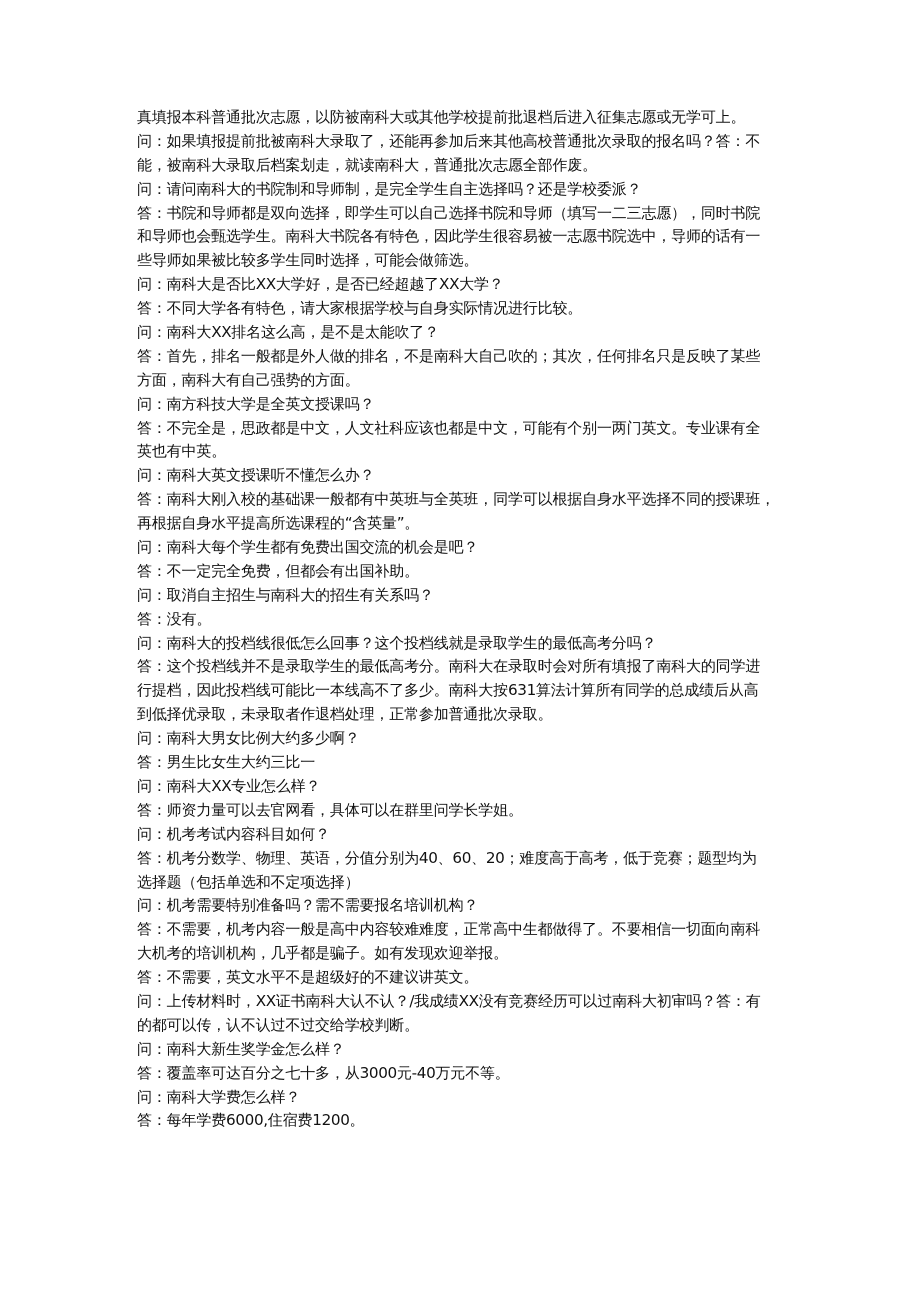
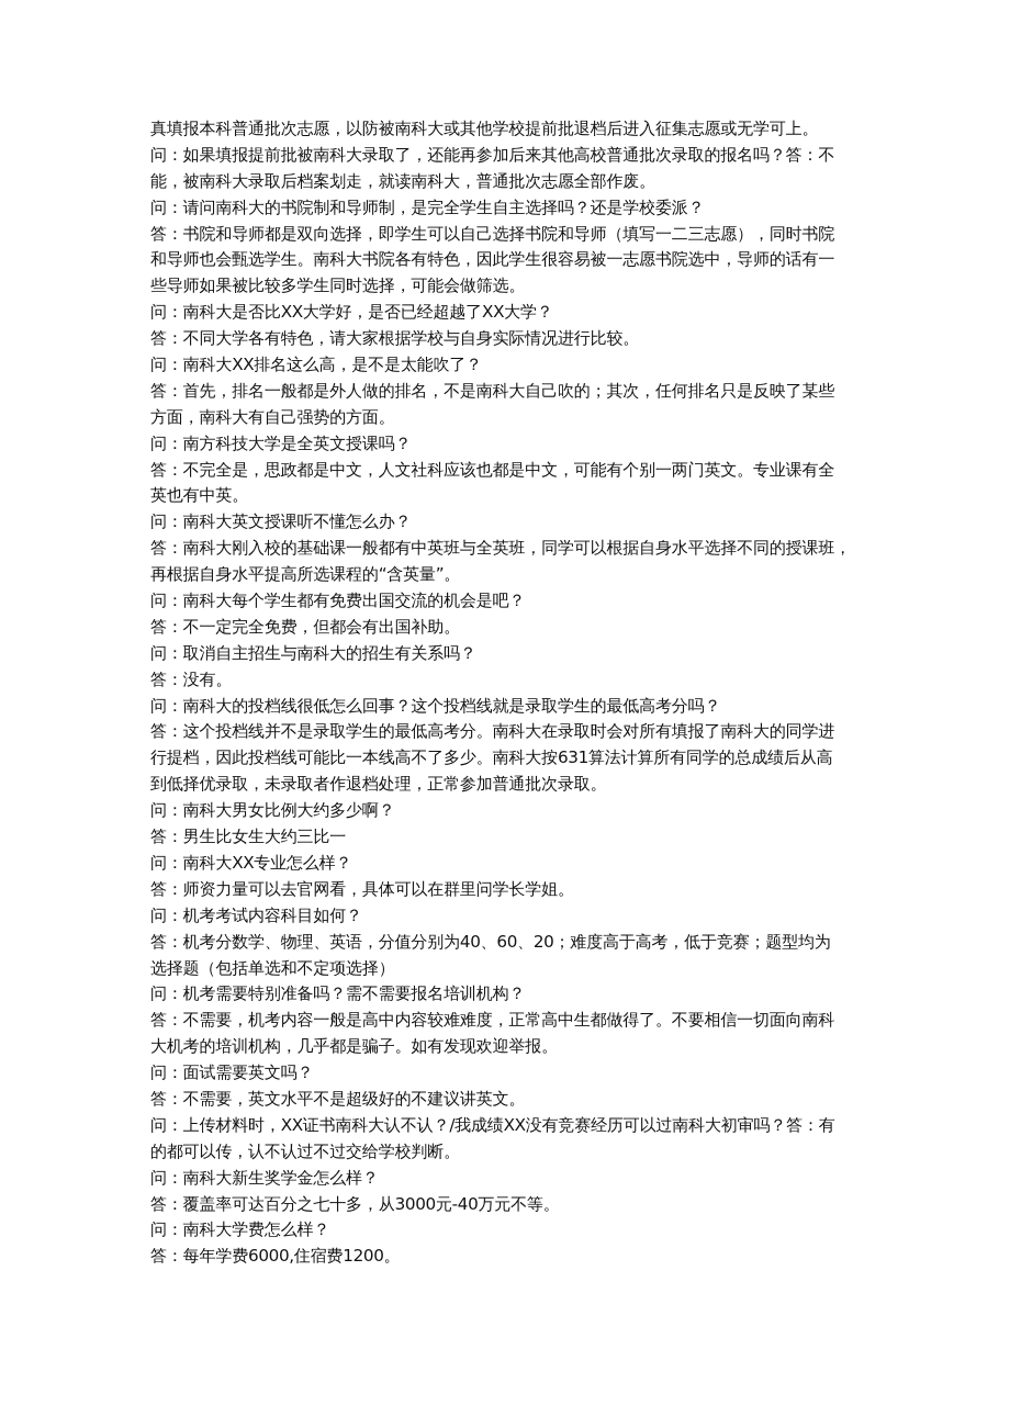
  真填报本科普通批次志愿，以防被南科大或其他学校提前批退档后进入征集志愿或无学可上。
  问：如果填报提前批被南科大录取了，还能再参加后来其他高校普通批次录取的报名吗？答：不
  能，被南科大录取后档案划走，就读南科大，普通批次志愿全部作废。
  问：请问南科大的书院制和导师制，是完全学生自主选择吗？还是学校委派？
  答：书院和导师都是双向选择，即学生可以自己选择书院和导师（填写一二三志愿），同时书院
  和导师也会甄选学生。南科大书院各有特色，因此学生很容易被一志愿书院选中，导师的话有一
  些导师如果被比较多学生同时选择，可能会做筛选。
  问：南科大是否比XX大学好，是否已经超越了XX大学？
  答：不同大学各有特色，请大家根据学校与自身实际情况进行比较。
  问：南科大XX排名这么高，是不是太能吹了？
  答：首先，排名一般都是外人做的排名，不是南科大自己吹的；其次，任何排名只是反映了某些
  方面，南科大有自己强势的方面。
  问：南方科技大学是全英文授课吗？
  答：不完全是，思政都是中文，人文社科应该也都是中文，可能有个别一两门英文。专业课有全
  英也有中英。
  问：南科大英文授课听不懂怎么办？
  答：南科大刚入校的基础课一般都有中英班与全英班，同学可以根据自身水平选择不同的授课班，
  再根据自身水平提高所选课程的“含英量”。
  问：南科大每个学生都有免费出国交流的机会是吧？
  答：不一定完全免费，但都会有出国补助。
  问：取消自主招生与南科大的招生有关系吗？
  答：没有。
  问：南科大的投档线很低怎么回事？这个投档线就是录取学生的最低高考分吗？
  答：这个投档线并不是录取学生的最低高考分。南科大在录取时会对所有填报了南科大的同学进
  行提档，因此投档线可能比一本线高不了多少。南科大按631算法计算所有同学的总成绩后从高
  到低择优录取，未录取者作退档处理，正常参加普通批次录取。
  问：南科大男女比例大约多少啊？
  答：男生比女生大约三比一
  问：南科大XX专业怎么样？
  答：师资力量可以去官网看，具体可以在群里问学长学姐。
  问：机考考试内容科目如何？
  答：机考分数学、物理、英语，分值分别为40、60、20；难度高于高考，低于竞赛；题型均为
  选择题（包括单选和不定项选择）
  问：机考需要特别准备吗？需不需要报名培训机构？
  答：不需要，机考内容一般是高中内容较难难度，正常高中生都做得了。不要相信一切面向南科
  大机考的培训机构，几乎都是骗子。如有发现欢迎举报。
+ 问：面试需要英文吗？
  答：不需要，英文水平不是超级好的不建议讲英文。
  问：上传材料时，XX证书南科大认不认？/我成绩XX没有竞赛经历可以过南科大初审吗？答：有
  的都可以传，认不认过不过交给学校判断。
  问：南科大新生奖学金怎么样？
  答：覆盖率可达百分之七十多，从3000元-40万元不等。
  问：南科大学费怎么样？
  答：每年学费6000,住宿费1200。
